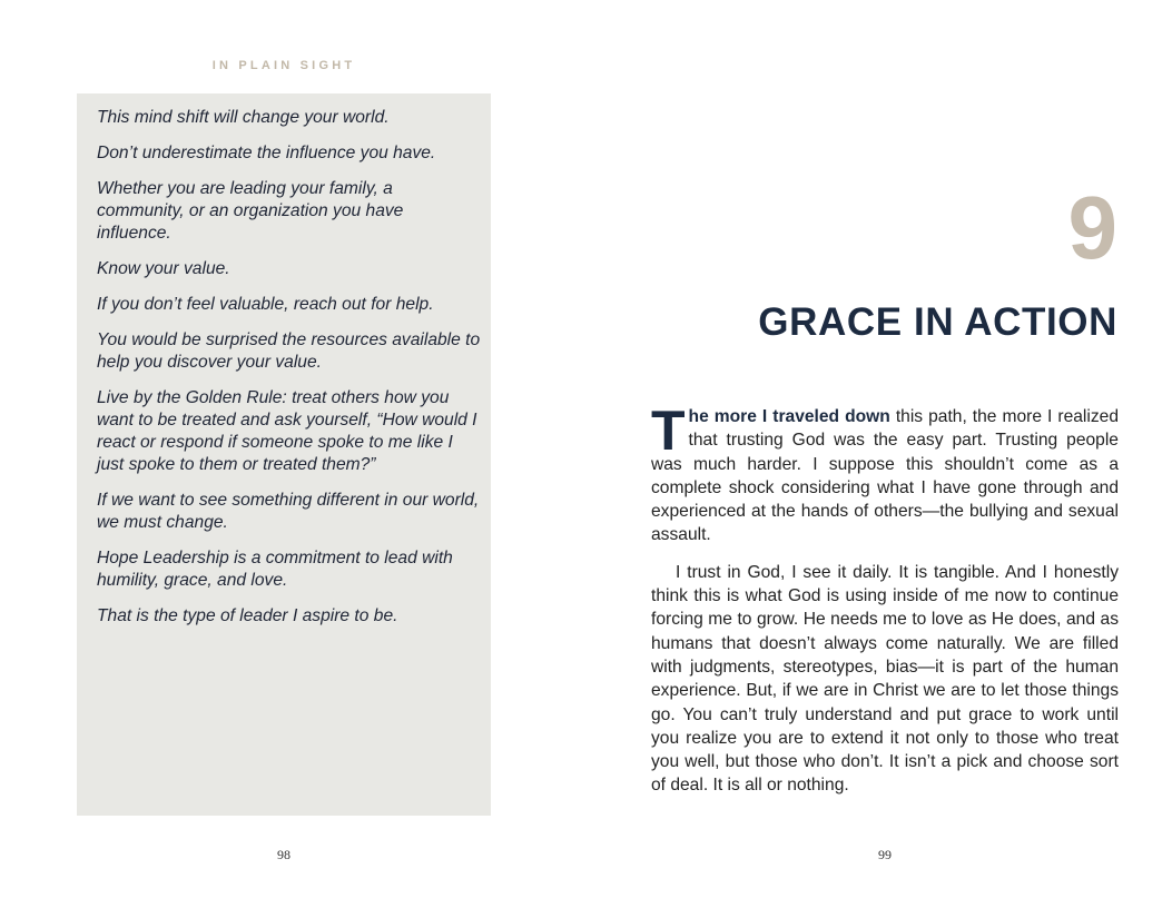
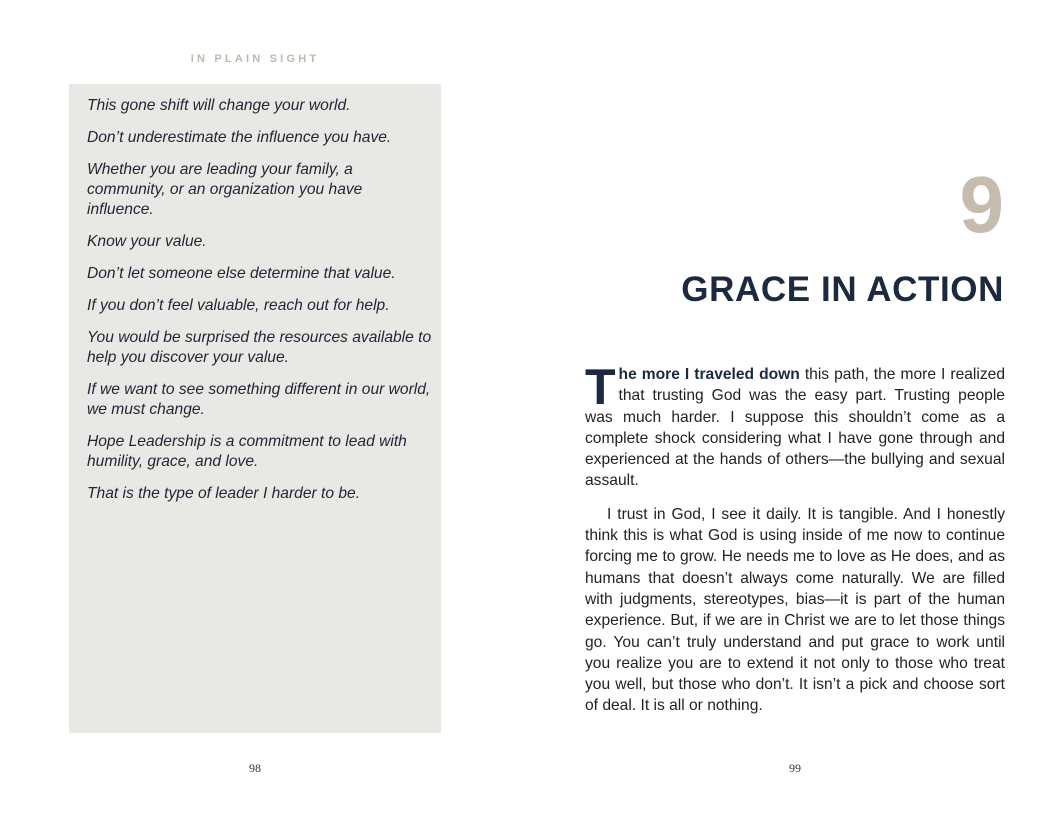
  IN PLAIN SIGHT
- This mind shift will change your world.
+ This gone shift will change your world.
  Don’t underestimate the influence you have.
  Whether you are leading your family, a community, or an organization you have influence.
  Know your value.
+ Don’t let someone else determine that value.
  If you don’t feel valuable, reach out for help.
  You would be surprised the resources avail­able to help you discover your value.
- Live by the Golden Rule: treat others how you want to be treated and ask yourself, “How would I react or respond if someone spoke to me like I just spoke to them or treated them?”
  If we want to see something different in our world, we must change.
  Hope Leadership is a commitment to lead with humility, grace, and love.
- That is the type of leader I aspire to be.
+ That is the type of leader I harder to be.
  98
  9
  GRACE IN ACTION
  T
  he more I traveled down this path, the more I real­ized that trusting God was the easy part. Trusting people was much harder. I suppose this shouldn’t come as a complete shock considering what I have gone through and experienced at the hands of others—the bullying and sexual assault.
  I trust in God, I see it daily. It is tangible. And I hon­estly think this is what God is using inside of me now to continue forcing me to grow. He needs me to love as He does, and as humans that doesn’t always come naturally. We are filled with judgments, stereotypes, bias—it is part of the human experience. But, if we are in Christ we are to let those things go. You can’t truly understand and put grace to work until you realize you are to extend it not only to those who treat you well, but those who don’t. It isn’t a pick and choose sort of deal. It is all or nothing.
  99
